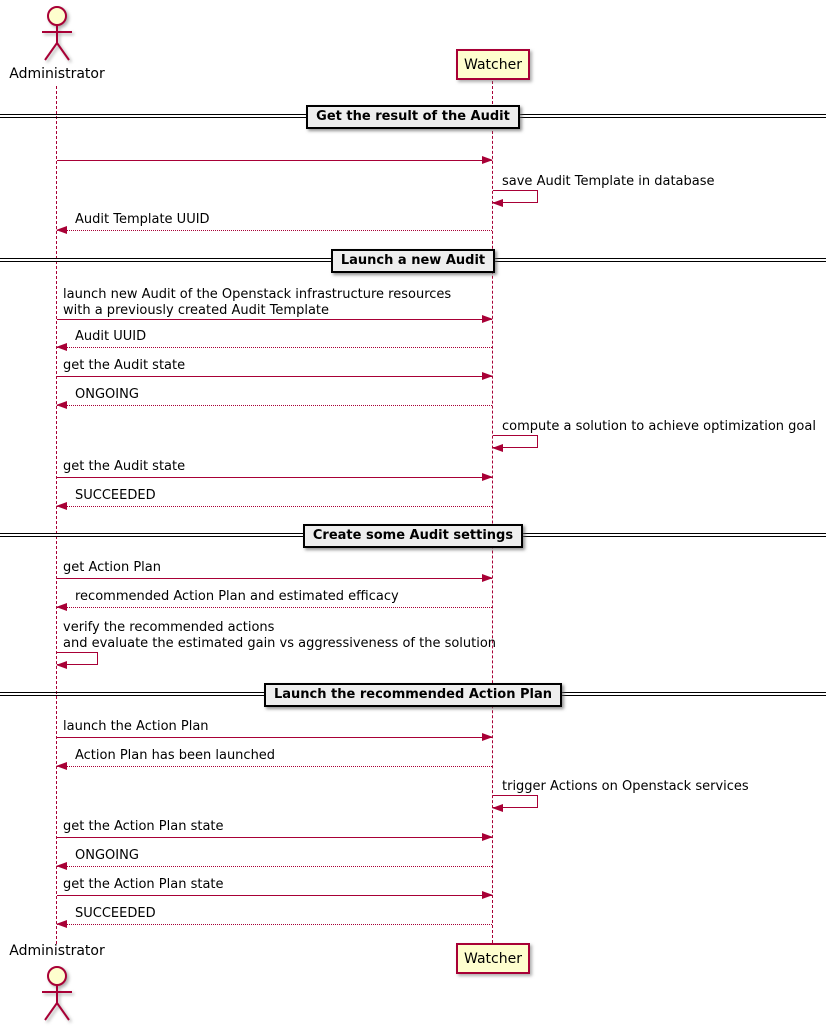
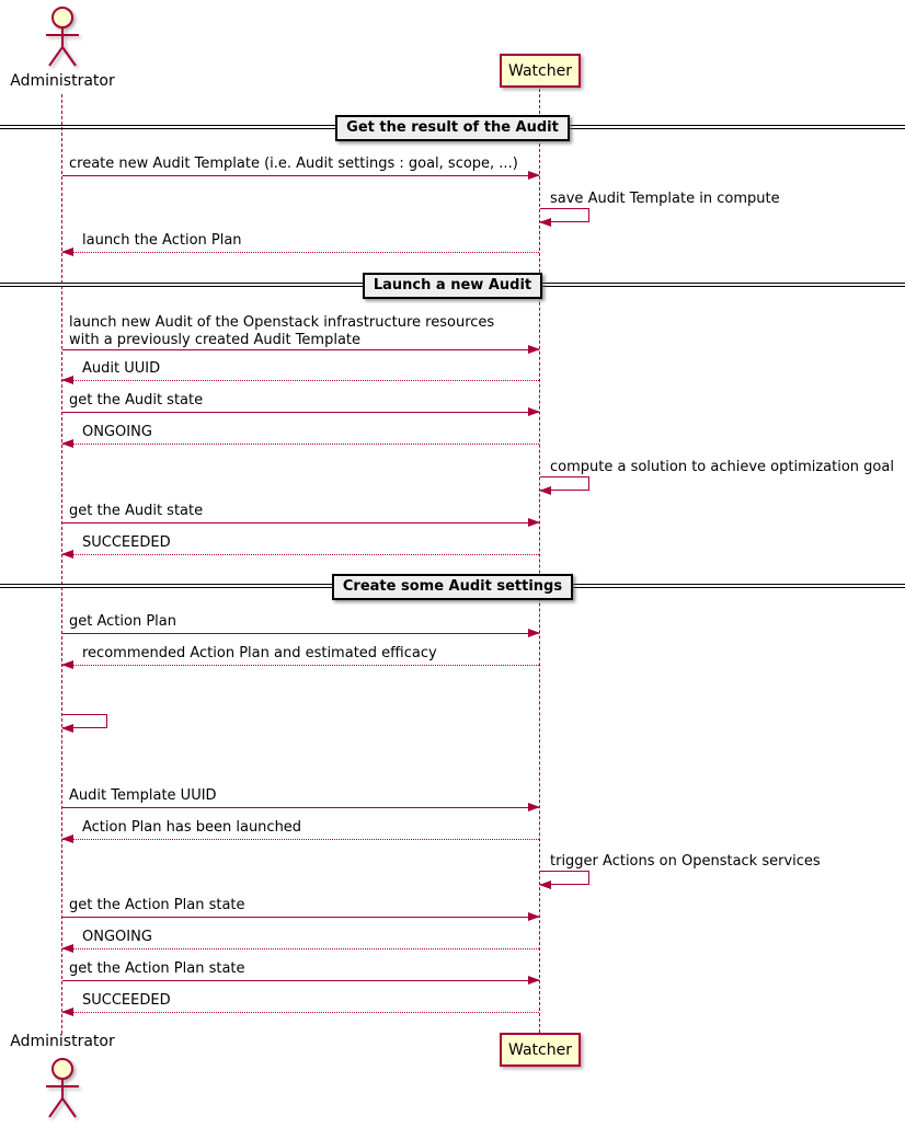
  Administrator
  Watcher
  Get the result of the Audit
+ create new Audit Template (i.e. Audit settings : goal, scope, ...)
- save Audit Template in database
+ save Audit Template in compute
- Audit Template UUID
+ launch the Action Plan
  Launch a new Audit
  launch new Audit of the Openstack infrastructure resources
  with a previously created Audit Template
  Audit UUID
  get the Audit state
  ONGOING
  compute a solution to achieve optimization goal
  get the Audit state
  SUCCEEDED
  Create some Audit settings
  get Action Plan
  recommended Action Plan and estimated efficacy
- verify the recommended actions
- and evaluate the estimated gain vs aggressiveness of the solution
- Launch the recommended Action Plan
- launch the Action Plan
+ Audit Template UUID
  Action Plan has been launched
  trigger Actions on Openstack services
  get the Action Plan state
  ONGOING
  get the Action Plan state
  SUCCEEDED
  Administrator
  Watcher
